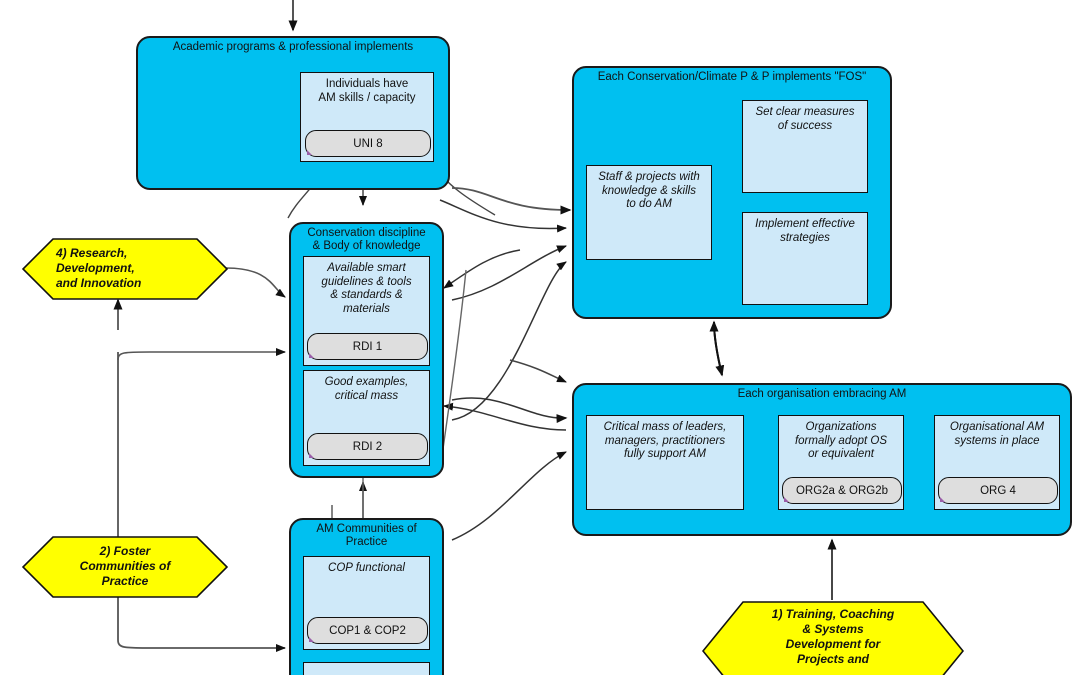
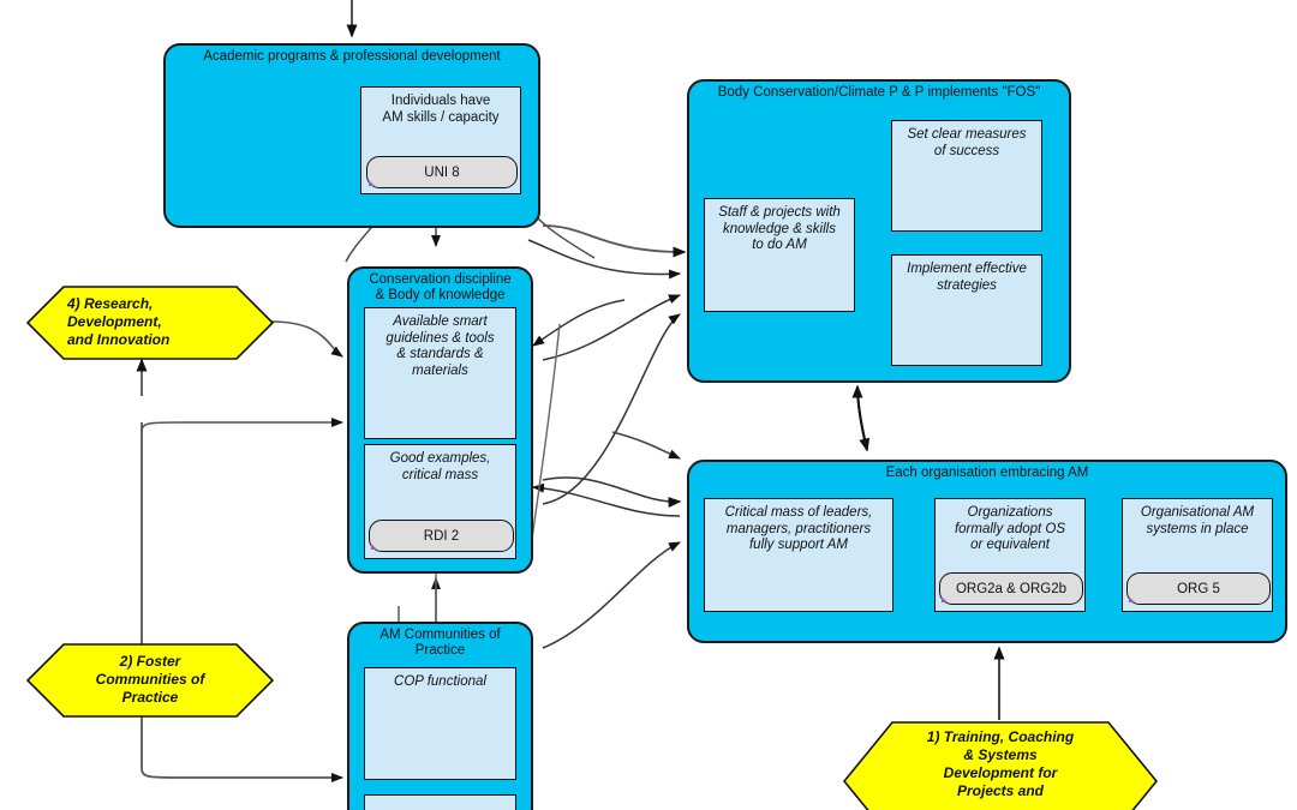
- Academic programs & professional implements
+ Academic programs & professional development
  Individuals have
  AM skills / capacity
  UNI 8
  Conservation discipline
  & Body of knowledge
  Available smart
  guidelines & tools
  & standards &
  materials
- RDI 1
  Good examples,
  critical mass
  RDI 2
  AM Communities of
  Practice
  COP functional
- COP1 & COP2
- Each Conservation/Climate P & P implements "FOS"
+ Body Conservation/Climate P & P implements "FOS"
  Staff & projects with
  knowledge & skills
  to do AM
  Set clear measures
  of success
  Implement effective
  strategies
  Each organisation embracing AM
  Critical mass of leaders,
  managers, practitioners
  fully support AM
  Organizations
  formally adopt OS
  or equivalent
  ORG2a & ORG2b
  Organisational AM
  systems in place
- ORG 4
+ ORG 5
  4) Research,
  Development,
  and Innovation
  2) Foster
  Communities of
  Practice
  1) Training, Coaching
  & Systems
  Development for
  Projects and
